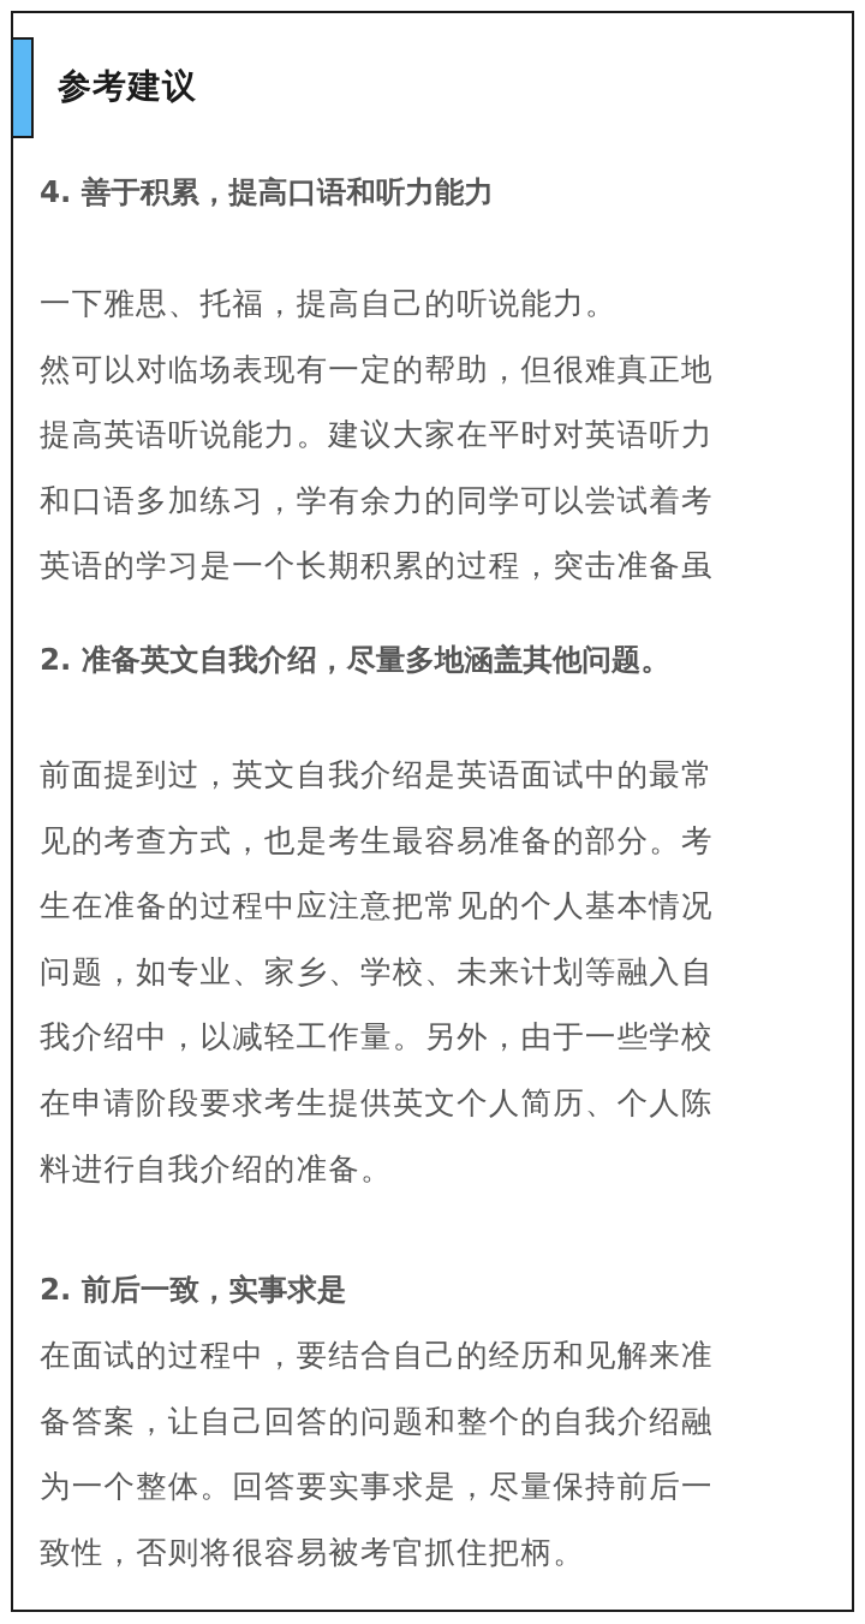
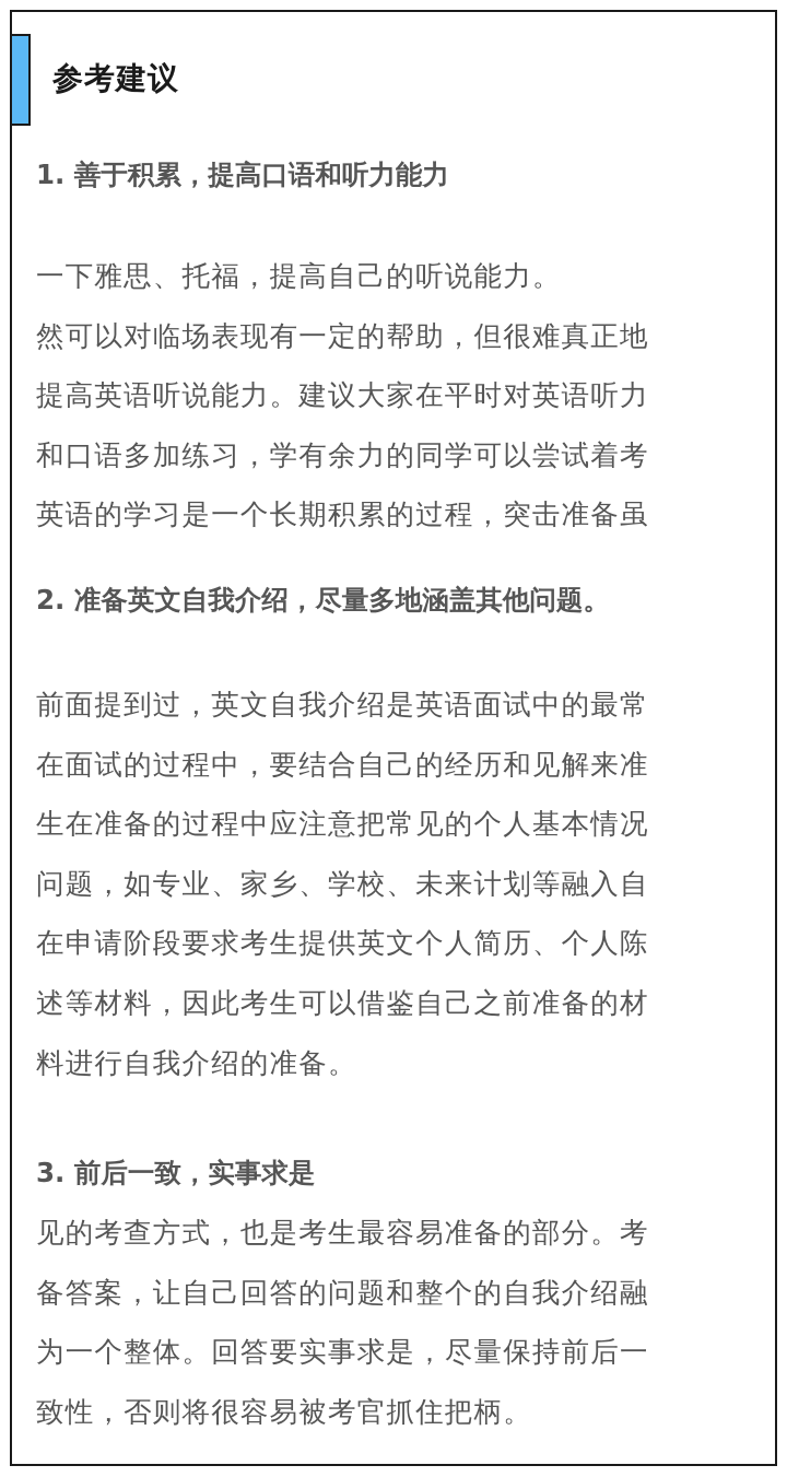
  参考建议
- 4. 善于积累，提高口语和听力能力
+ 1. 善于积累，提高口语和听力能力
  一下雅思、托福，提高自己的听说能力。
  然可以对临场表现有一定的帮助，但很难真正地
  提高英语听说能力。建议大家在平时对英语听力
  和口语多加练习，学有余力的同学可以尝试着考
  英语的学习是一个长期积累的过程，突击准备虽
  2. 准备英文自我介绍，尽量多地涵盖其他问题。
  前面提到过，英文自我介绍是英语面试中的最常
- 见的考查方式，也是考生最容易准备的部分。考
+ 在面试的过程中，要结合自己的经历和见解来准
  生在准备的过程中应注意把常见的个人基本情况
  问题，如专业、家乡、学校、未来计划等融入自
- 我介绍中，以减轻工作量。另外，由于一些学校
  在申请阶段要求考生提供英文个人简历、个人陈
+ 述等材料，因此考生可以借鉴自己之前准备的材
  料进行自我介绍的准备。
- 2. 前后一致，实事求是
+ 3. 前后一致，实事求是
- 在面试的过程中，要结合自己的经历和见解来准
+ 见的考查方式，也是考生最容易准备的部分。考
  备答案，让自己回答的问题和整个的自我介绍融
  为一个整体。回答要实事求是，尽量保持前后一
  致性，否则将很容易被考官抓住把柄。
